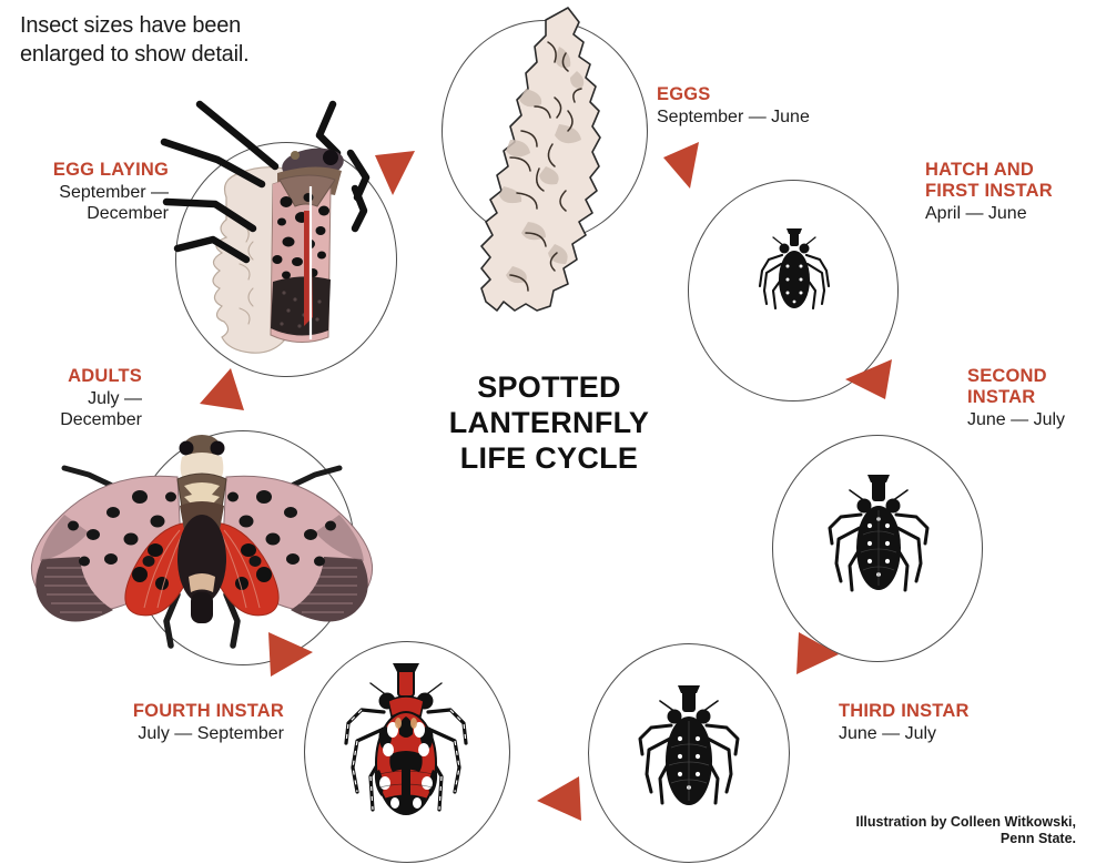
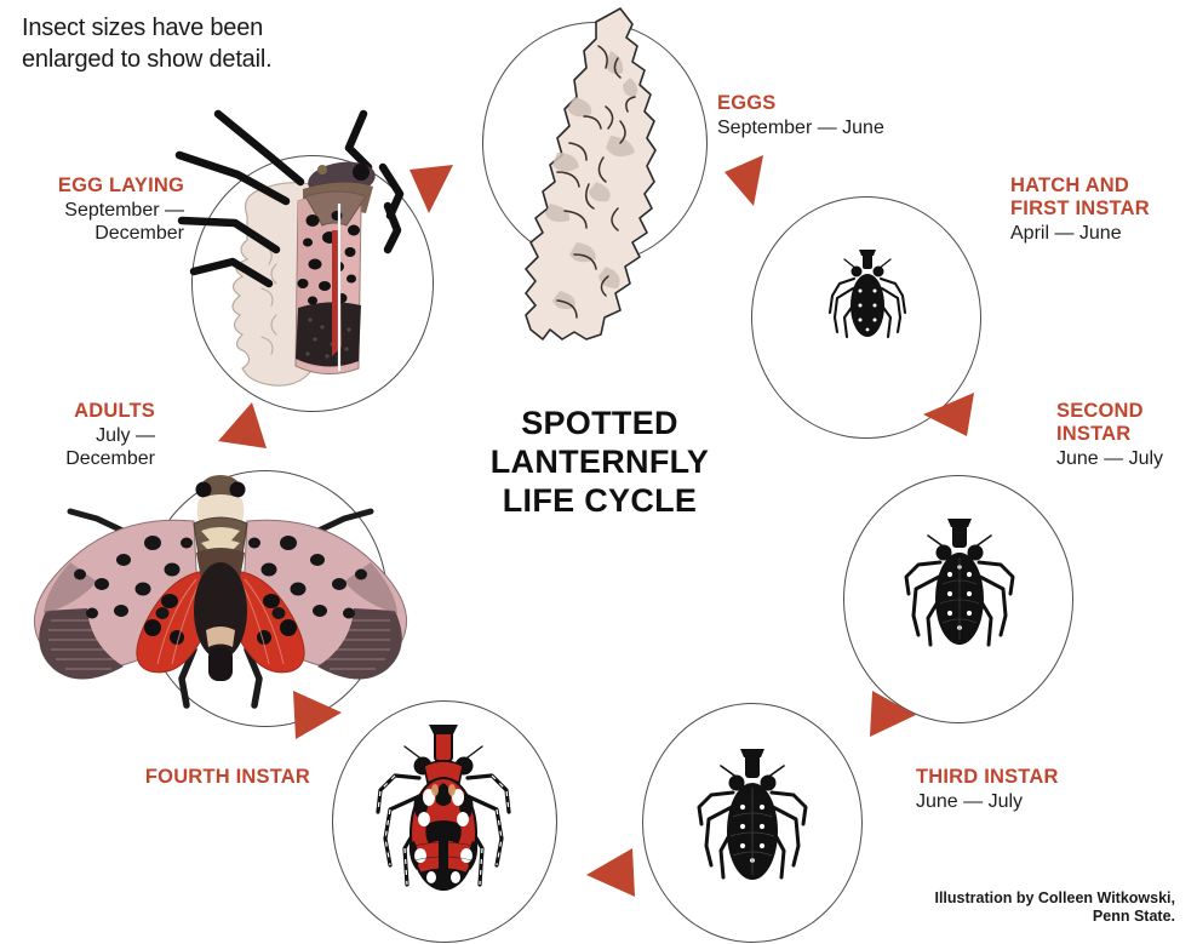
  Insect sizes have been
  enlarged to show detail.
  EGG LAYING
  September —
  December
  EGGS
  September — June
  HATCH AND
  FIRST INSTAR
  April — June
  SECOND
  INSTAR
  June — July
  THIRD INSTAR
  June — July
  FOURTH INSTAR
- July — September
  ADULTS
  July —
  December
  SPOTTED
  LANTERNFLY
  LIFE CYCLE
  Illustration by Colleen Witkowski,
  Penn State.
